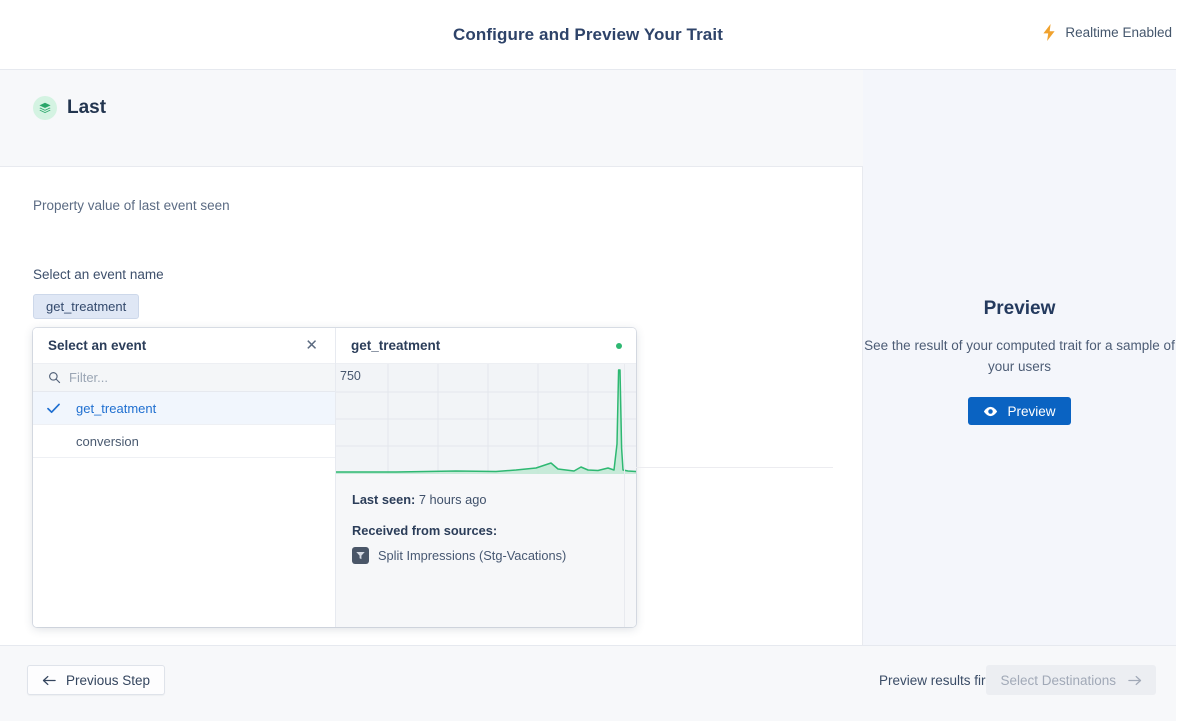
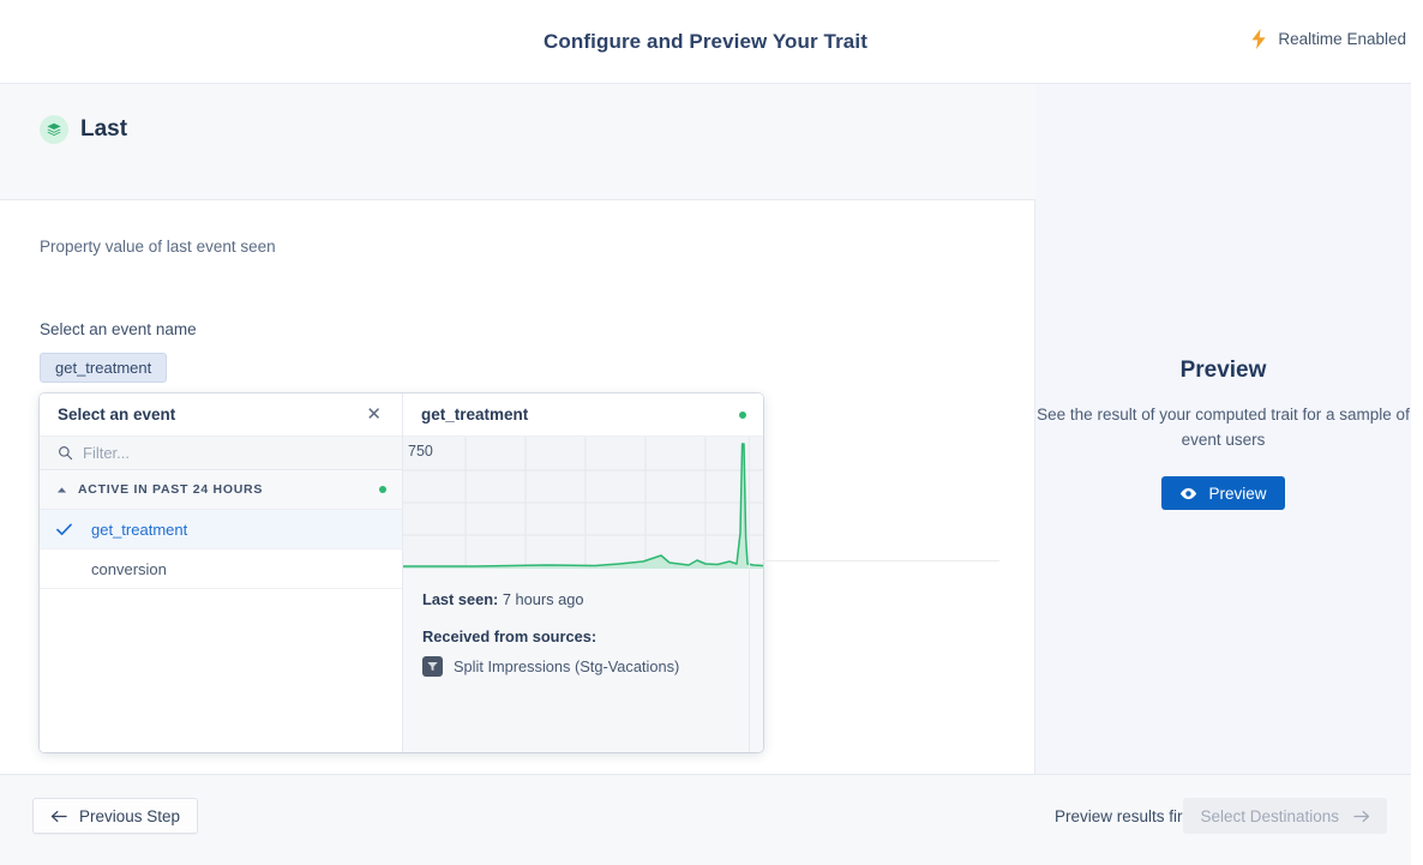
  Configure and Preview Your Trait
  Realtime Enabled
  Last
  Property value of last event seen
  Select an event name
  get_treatment
  Select an event
  ✕
  Filter...
+ ACTIVE IN PAST 24 HOURS
  get_treatment
  conversion
  get_treatment
  750
  Last seen: 7 hours ago
  Received from sources:
  Split Impressions (Stg-Vacations)
  Preview
- See the result of your computed trait for a sample of your users
+ See the result of your computed trait for a sample of event users
  Preview
  Previous Step
  Preview results fir
  Select Destinations
